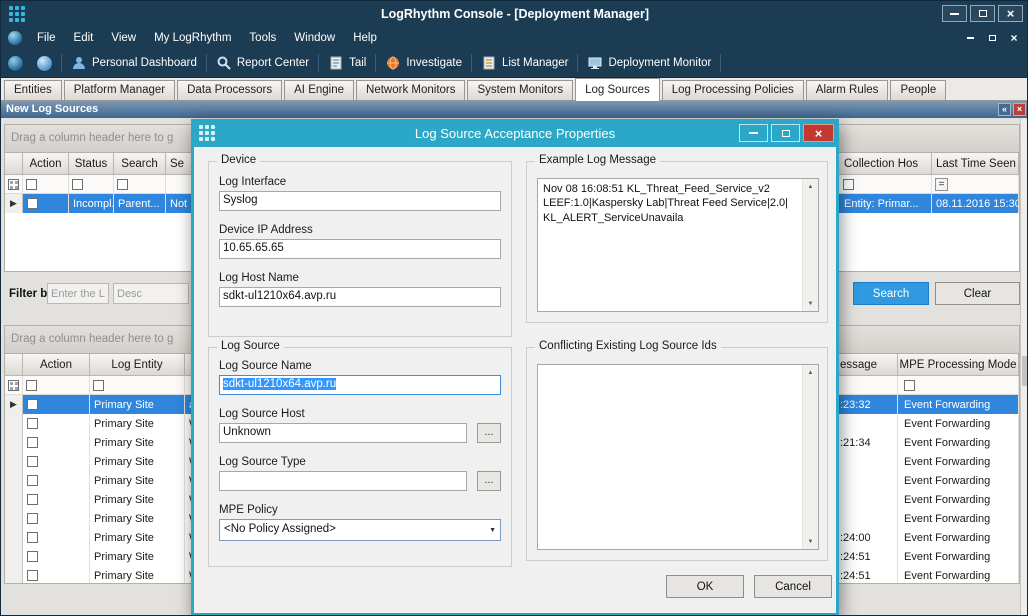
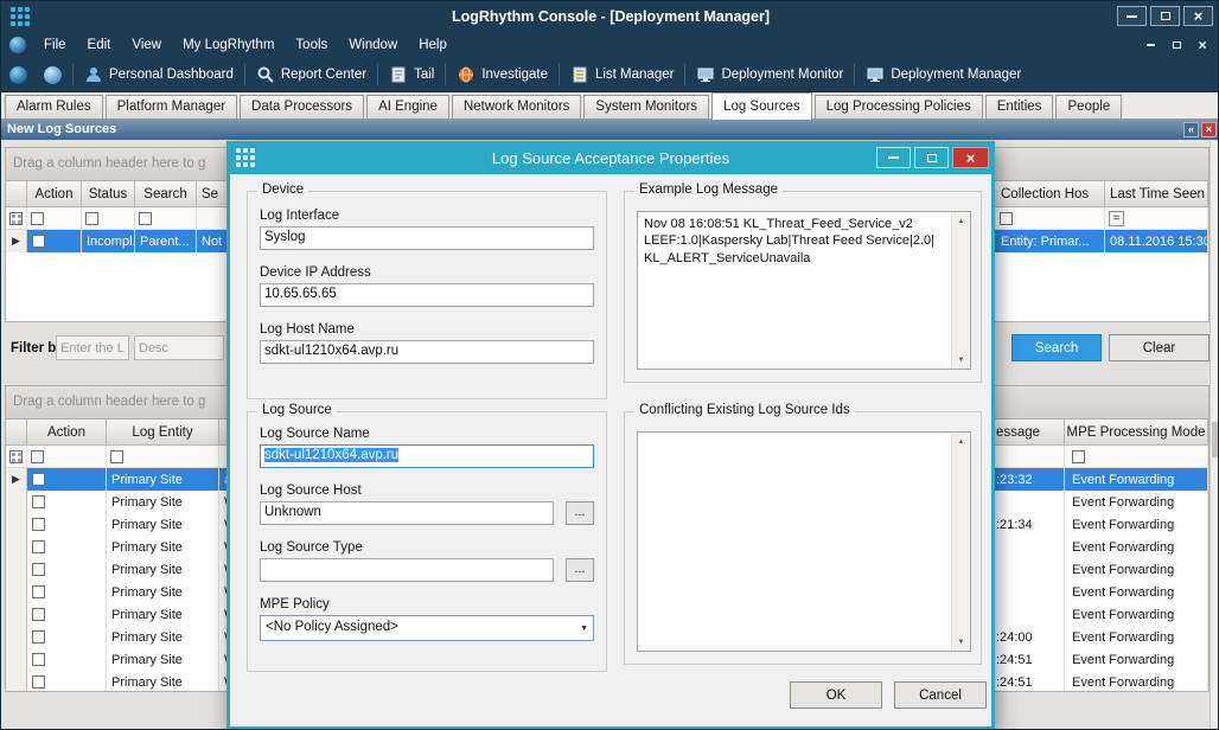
  LogRhythm Console - [Deployment Manager]
  ×
  File
  Edit
  View
  My LogRhythm
  Tools
  Window
  Help
  ×
  Personal Dashboard
  Report Center
  Tail
  Investigate
  List Manager
  Deployment Monitor
+ Deployment Manager
- Entities
+ Alarm Rules
  Platform Manager
  Data Processors
  AI Engine
  Network Monitors
  System Monitors
  Log Sources
  Log Processing Policies
- Alarm Rules
+ Entities
  People
  New Log Sources
  «
  ×
  Drag a column header here to g
  Action
  Status
  Search
  Se
  ▶
  Incompl.
  Parent...
  Not
  Collection Hos
  Last Time Seen
  =
  Entity: Primar...
  08.11.2016 15:30
  Filter b
  Desc
  Search
  Clear
  Drag a column header here to g
  Action
  Log Entity
  ▶
  Primary Site
  Primary Site
  Primary Site
  Primary Site
  Primary Site
  Primary Site
  Primary Site
  Primary Site
  Primary Site
  Primary Site
  essage
  MPE Processing Mode
  :23:32
  Event Forwarding
  Event Forwarding
  :21:34
  Event Forwarding
  Event Forwarding
  Event Forwarding
  Event Forwarding
  Event Forwarding
  :24:00
  Event Forwarding
  :24:51
  Event Forwarding
  :24:51
  Event Forwarding
  Log Source Acceptance Properties
  ×
  Device
  Log Interface
  Syslog
  Device IP Address
  10.65.65.65
  Log Host Name
  sdkt-ul1210x64.avp.ru
  Example Log Message
  Nov 08 16:08:51 KL_Threat_Feed_Service_v2
  LEEF:1.0|Kaspersky Lab|Threat Feed Service|2.0|
  KL_ALERT_ServiceUnavaila
  Log Source
  Log Source Name
  sdkt-ul1210x64.avp.ru
  Log Source Host
  Unknown
  ...
  Log Source Type
  ...
  MPE Policy
  <No Policy Assigned>
  Conflicting Existing Log Source Ids
  OK
  Cancel
